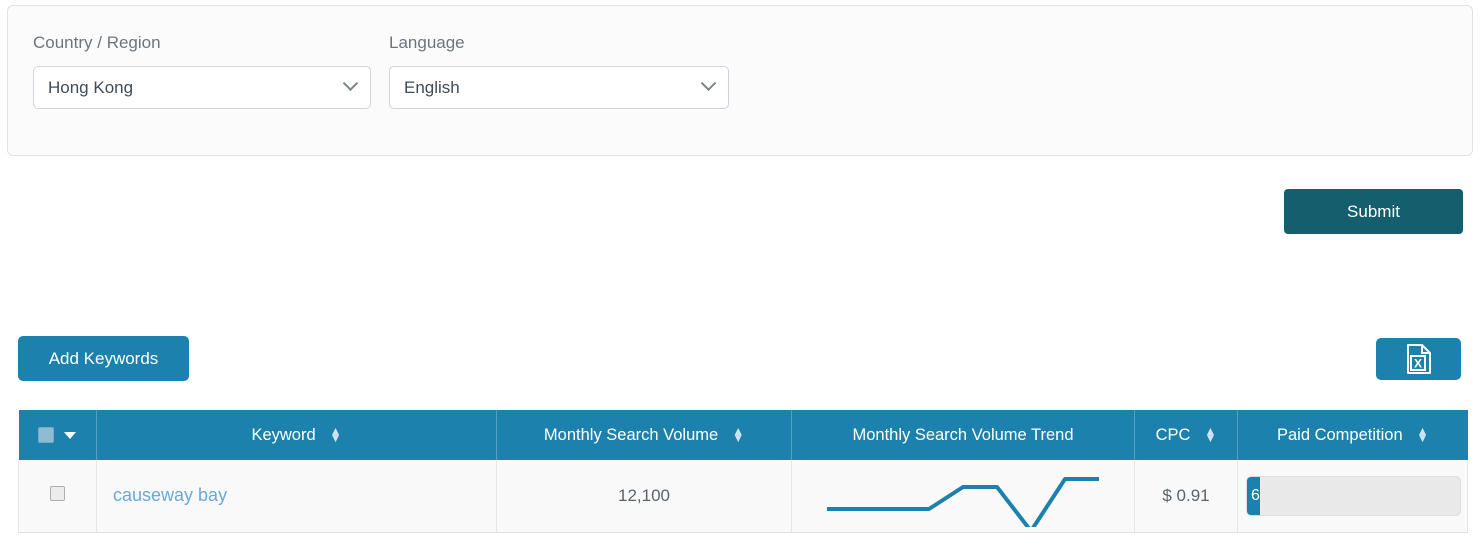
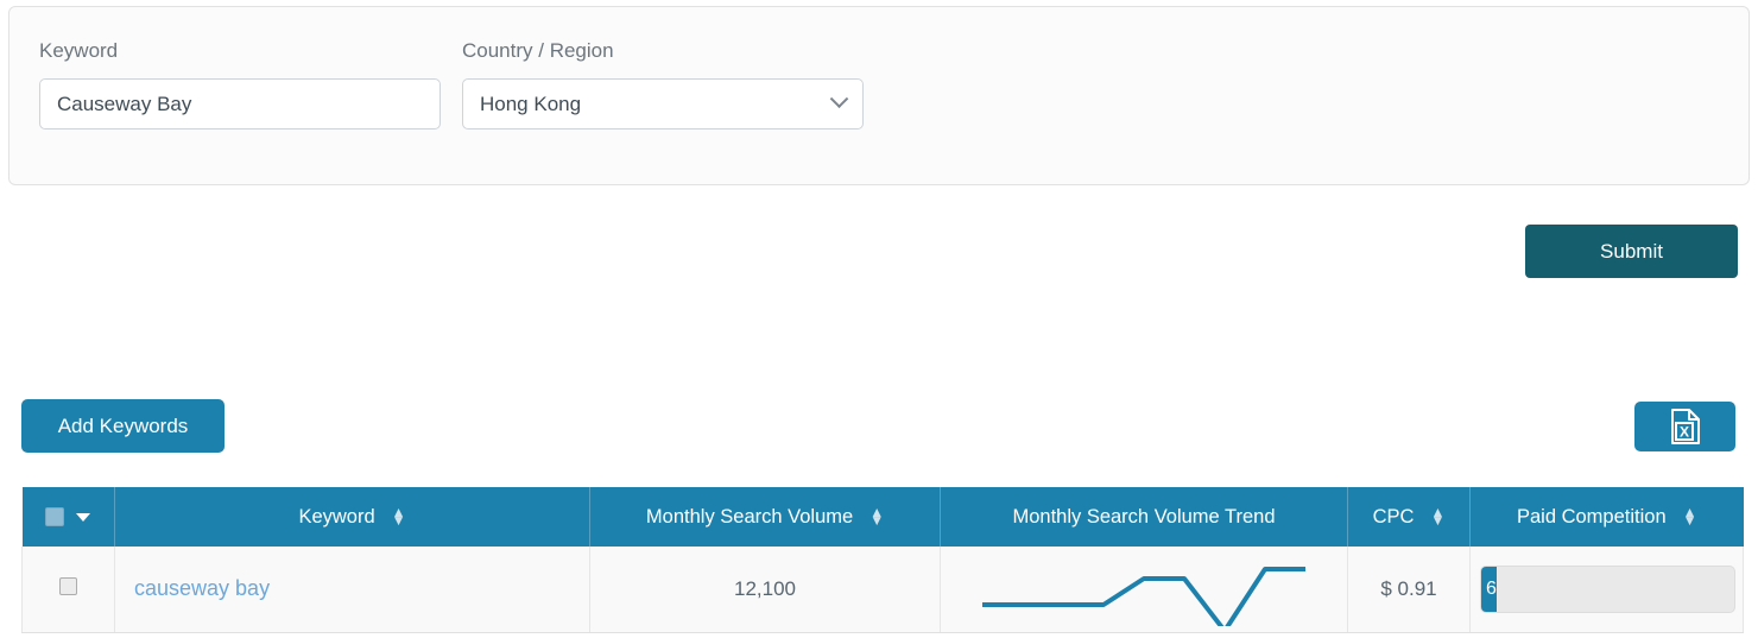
+ Keyword
+ Causeway Bay
  Country / Region
  Hong Kong
- Language
- English
  Submit
  Add Keywords
  X
  	Keyword ▲▼	Monthly Search Volume ▲▼	Monthly Search Volume Trend	CPC ▲▼	Paid Competition ▲▼
  	causeway bay	12,100		$ 0.91	6
